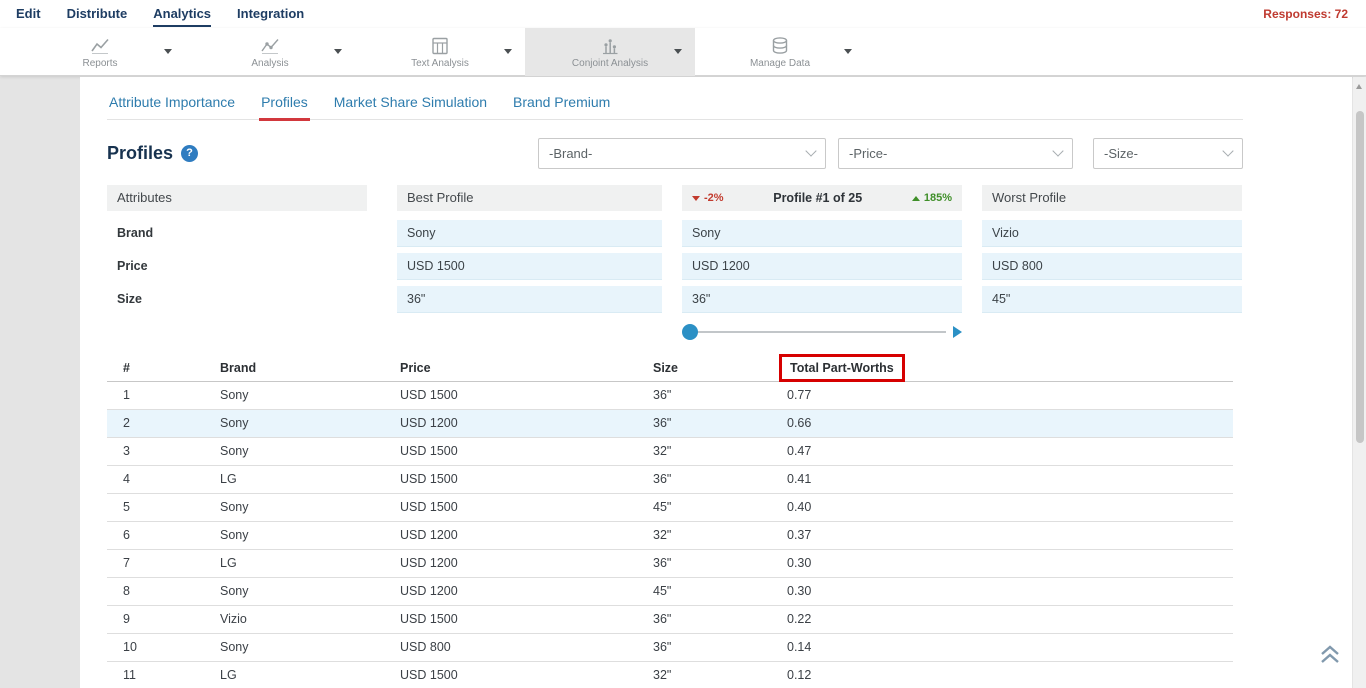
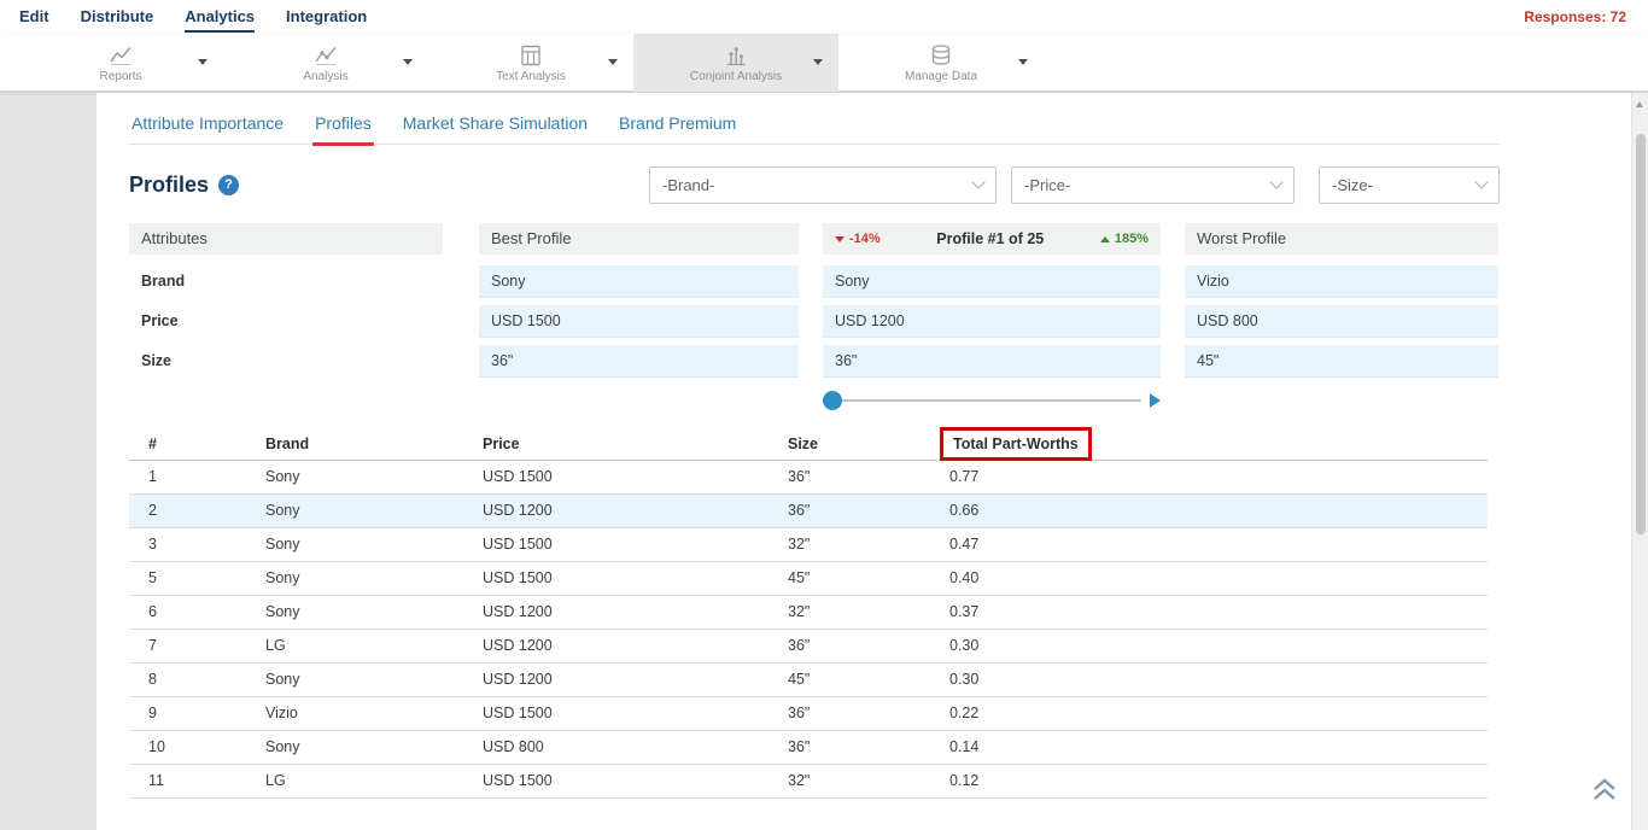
  Edit
  Distribute
  Analytics
  Integration
  Responses: 72
  Reports
  Analysis
  Text Analysis
  Conjoint Analysis
  Manage Data
  Attribute Importance
  Profiles
  Market Share Simulation
  Brand Premium
  Profiles
  ?
  -Brand-
  -Price-
  -Size-
  Attributes
  Brand
  Price
  Size
  Best Profile
  Sony
  USD 1500
  36"
- -2%
+ -14%
  Profile #1 of 25
  185%
  Sony
  USD 1200
  36"
  Worst Profile
  Vizio
  USD 800
  45"
  #	Brand	Price	Size	Total Part-Worths
  1	Sony	USD 1500	36"	0.77
  2	Sony	USD 1200	36"	0.66
  3	Sony	USD 1500	32"	0.47
- 4	LG	USD 1500	36"	0.41
  5	Sony	USD 1500	45"	0.40
  6	Sony	USD 1200	32"	0.37
  7	LG	USD 1200	36"	0.30
  8	Sony	USD 1200	45"	0.30
  9	Vizio	USD 1500	36"	0.22
  10	Sony	USD 800	36"	0.14
  11	LG	USD 1500	32"	0.12
